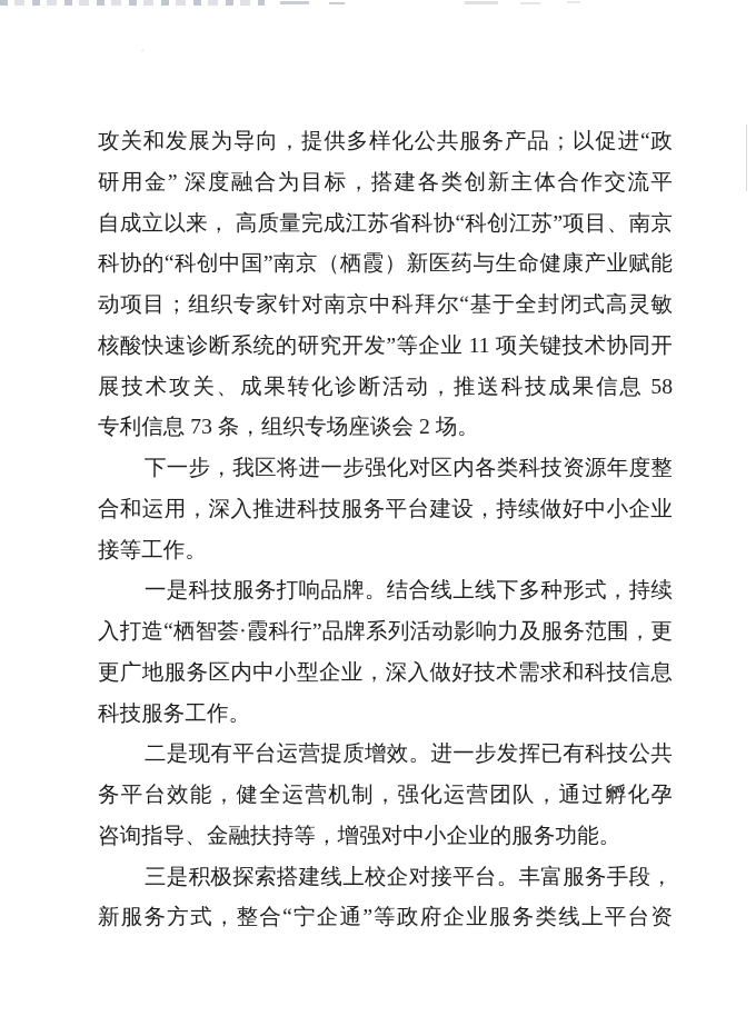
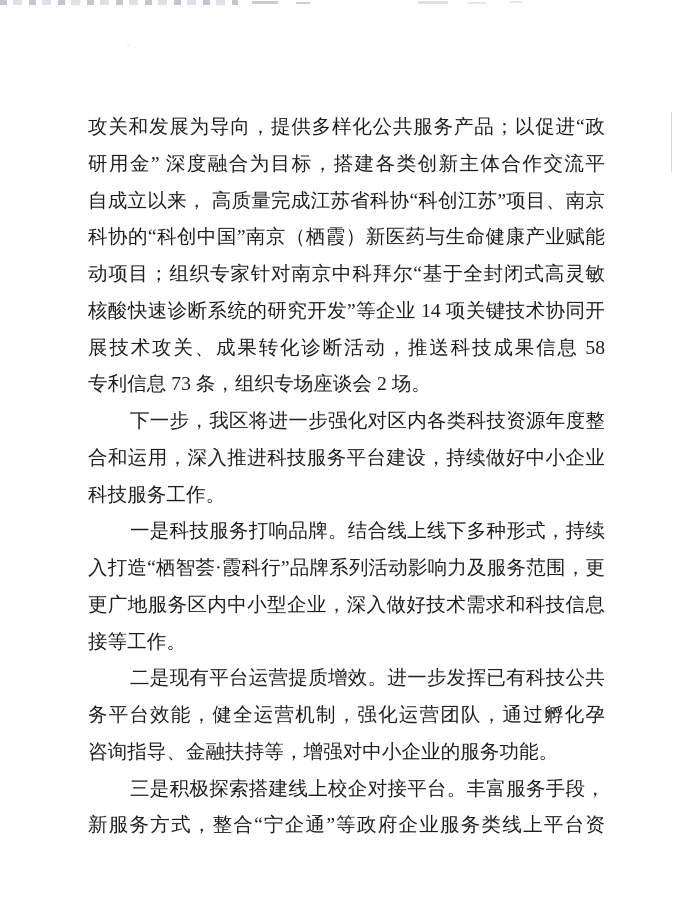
  攻关和发展为导向，提供多样化公共服务产品；以促进“政
  研用金” 深度融合为目标，搭建各类创新主体合作交流平
  自成立以来， 高质量完成江苏省科协“科创江苏”项目、南京
  科协的“科创中国”南京（栖霞）新医药与生命健康产业赋能
  动项目；组织专家针对南京中科拜尔“基于全封闭式高灵敏
- 核酸快速诊断系统的研究开发”等企业 11 项关键技术协同开
+ 核酸快速诊断系统的研究开发”等企业 14 项关键技术协同开
  展技术攻关、成果转化诊断活动，推送科技成果信息 58
  专利信息 73 条，组织专场座谈会 2 场。
  下一步，我区将进一步强化对区内各类科技资源年度整
  合和运用，深入推进科技服务平台建设，持续做好中小企业
- 接等工作。
+ 科技服务工作。
  一是科技服务打响品牌。结合线上线下多种形式，持续
  入打造“栖智荟·霞科行”品牌系列活动影响力及服务范围，更
  更广地服务区内中小型企业，深入做好技术需求和科技信息
- 科技服务工作。
+ 接等工作。
  二是现有平台运营提质增效。进一步发挥已有科技公共
  务平台效能，健全运营机制，强化运营团队，通过孵化孕
  咨询指导、金融扶持等，增强对中小企业的服务功能。
  三是积极探索搭建线上校企对接平台。丰富服务手段，
  新服务方式，整合“宁企通”等政府企业服务类线上平台资
